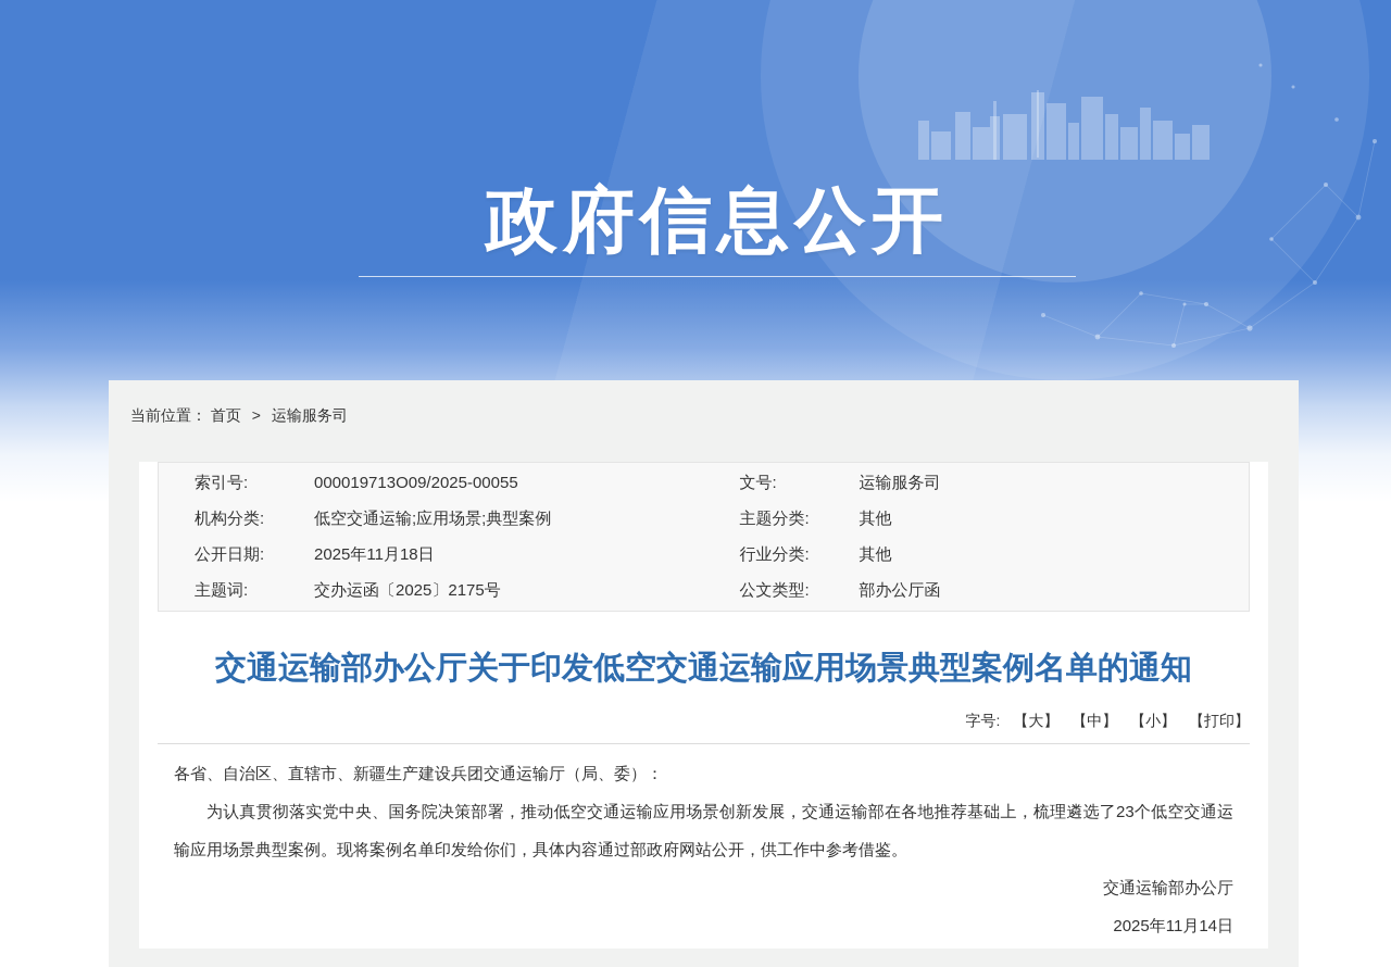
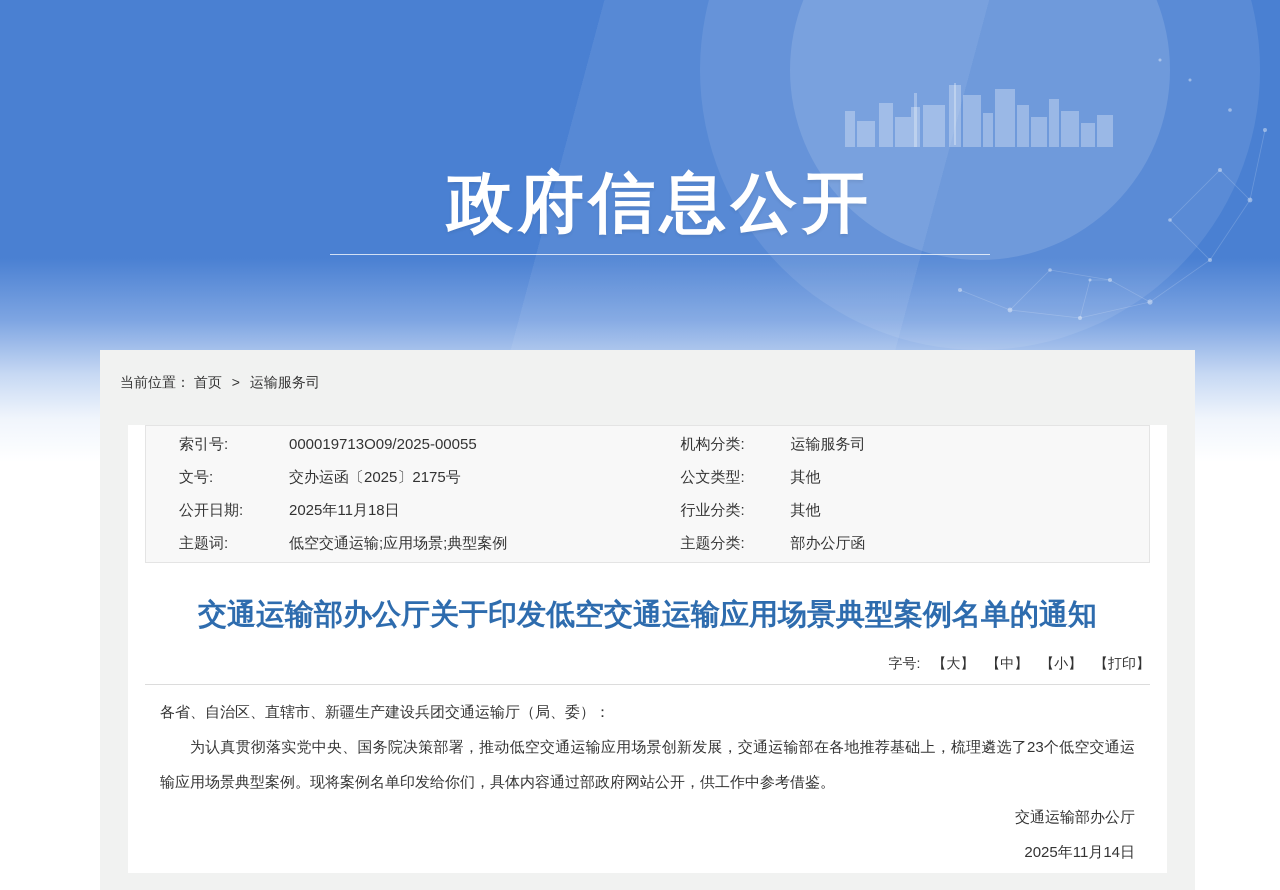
  政府信息公开
  当前位置： 首页 > 运输服务司
  索引号:
  000019713O09/2025-00055
- 文号:
+ 机构分类:
  运输服务司
- 机构分类:
+ 文号:
- 低空交通运输;应用场景;典型案例
+ 交办运函〔2025〕2175号
- 主题分类:
+ 公文类型:
  其他
  公开日期:
  2025年11月18日
  行业分类:
  其他
  主题词:
- 交办运函〔2025〕2175号
+ 低空交通运输;应用场景;典型案例
- 公文类型:
+ 主题分类:
  部办公厅函
  交通运输部办公厅关于印发低空交通运输应用场景典型案例名单的通知
  字号: 【大】 【中】 【小】 【打印】
  各省、自治区、直辖市、新疆生产建设兵团交通运输厅（局、委）：
  为认真贯彻落实党中央、国务院决策部署，推动低空交通运输应用场景创新发展，交通运输部在各地推荐基础上，梳理遴选了23个低空交通运输应用场景典型案例。现将案例名单印发给你们，具体内容通过部政府网站公开，供工作中参考借鉴。
  交通运输部办公厅
  2025年11月14日
